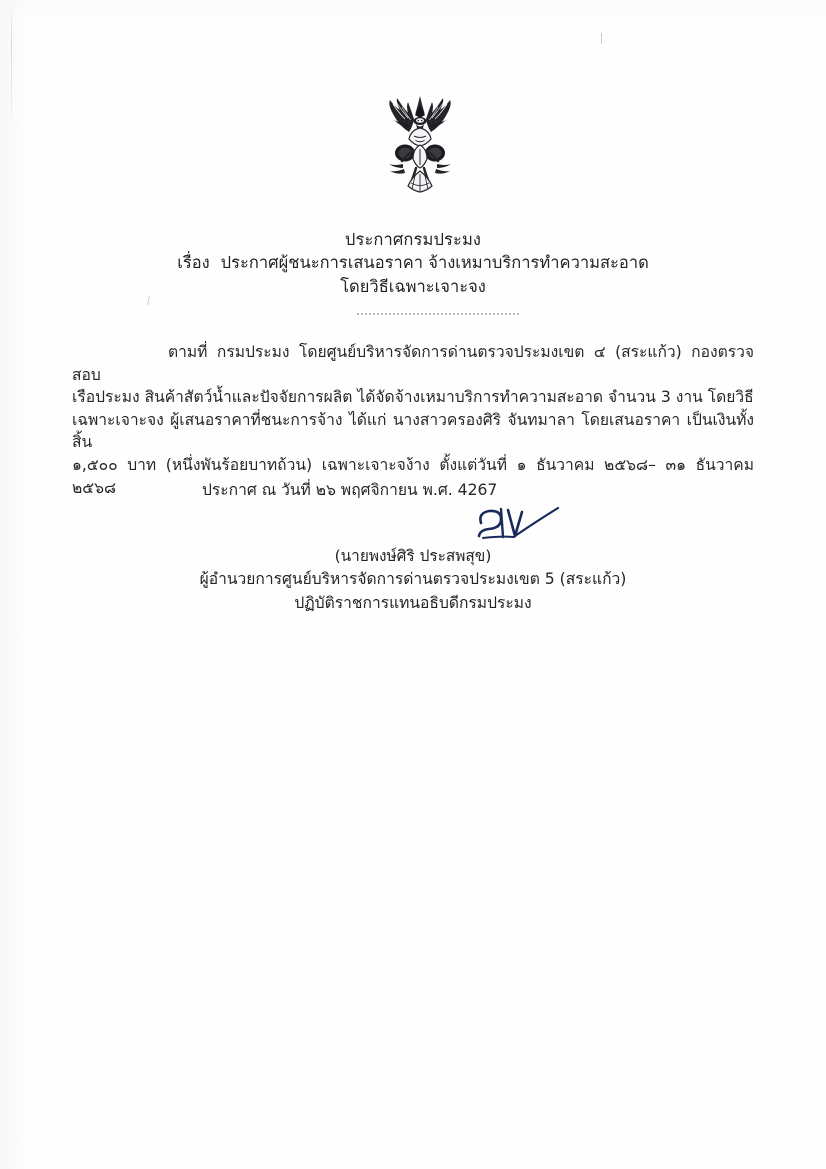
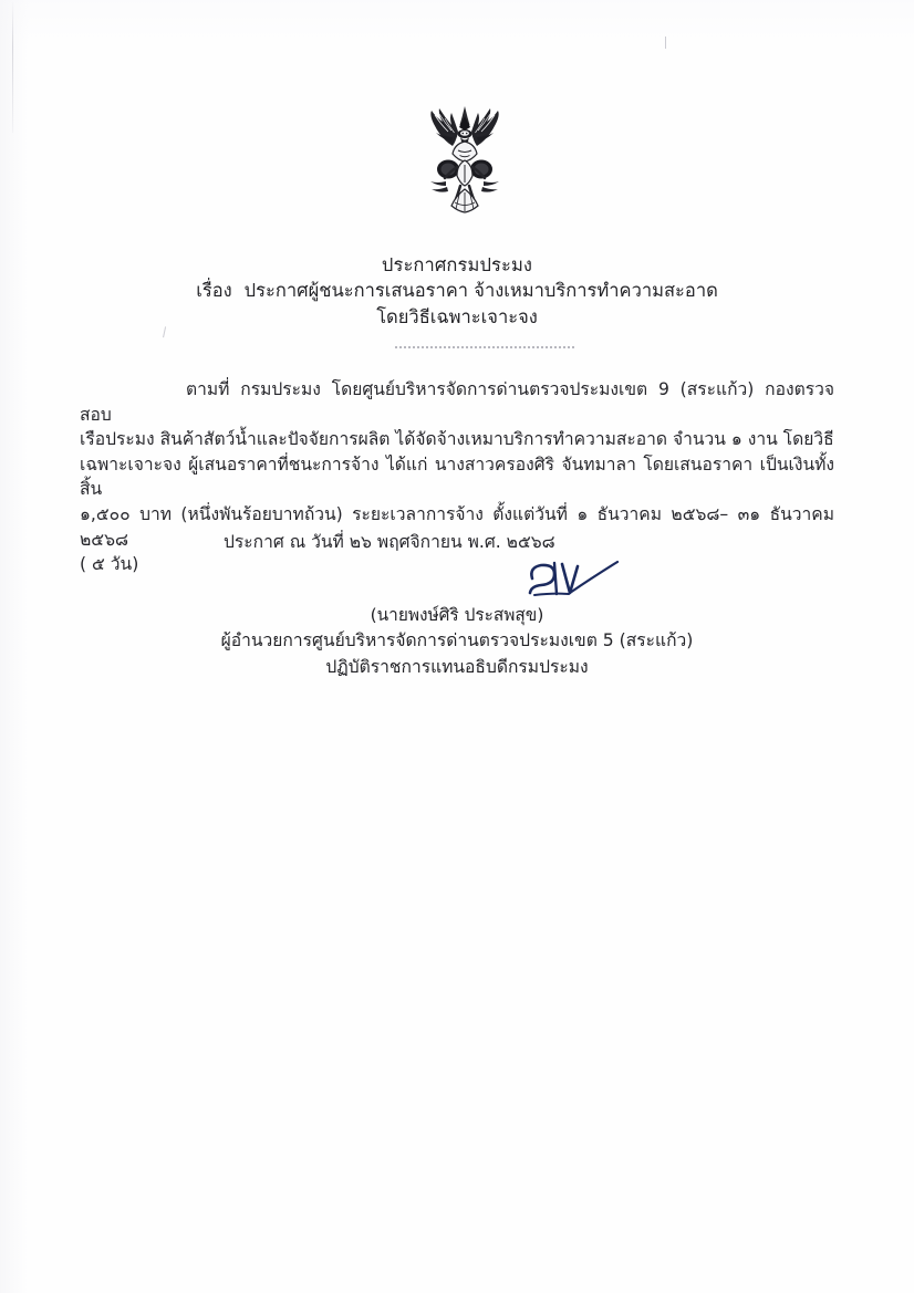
  ประกาศกรมประมง
  เรื่อง ประกาศผู้ชนะการเสนอราคา จ้างเหมาบริการทำความสะอาด
  โดยวิธีเฉพาะเจาะจง
- ตามที่ กรมประมง โดยศูนย์บริหารจัดการด่านตรวจประมงเขต ๔ (สระแก้ว) กองตรวจสอบ
+ ตามที่ กรมประมง โดยศูนย์บริหารจัดการด่านตรวจประมงเขต 9 (สระแก้ว) กองตรวจสอบ
- เรือประมง สินค้าสัตว์น้ำและปัจจัยการผลิต ได้จัดจ้างเหมาบริการทำความสะอาด จำนวน 3 งาน โดยวิธี
+ เรือประมง สินค้าสัตว์น้ำและปัจจัยการผลิต ได้จัดจ้างเหมาบริการทำความสะอาด จำนวน ๑ งาน โดยวิธี
  เฉพาะเจาะจง ผู้เสนอราคาที่ชนะการจ้าง ได้แก่ นางสาวครองศิริ จันทมาลา โดยเสนอราคา เป็นเงินทั้งสิ้น
- ๑,๕๐๐ บาท (หนึ่งพันร้อยบาทถ้วน) เฉพาะเจาะจง้าง ตั้งแต่วันที่ ๑ ธันวาคม ๒๕๖๘– ๓๑ ธันวาคม ๒๕๖๘
+ ๑,๕๐๐ บาท (หนึ่งพันร้อยบาทถ้วน) ระยะเวลาการจ้าง ตั้งแต่วันที่ ๑ ธันวาคม ๒๕๖๘– ๓๑ ธันวาคม ๒๕๖๘
+ ( ๕ วัน)
- ประกาศ ณ วันที่ ๒๖ พฤศจิกายน พ.ศ. 4267
+ ประกาศ ณ วันที่ ๒๖ พฤศจิกายน พ.ศ. ๒๕๖๘
  (นายพงษ์ศิริ ประสพสุข)
  ผู้อำนวยการศูนย์บริหารจัดการด่านตรวจประมงเขต 5 (สระแก้ว)
  ปฏิบัติราชการแทนอธิบดีกรมประมง
